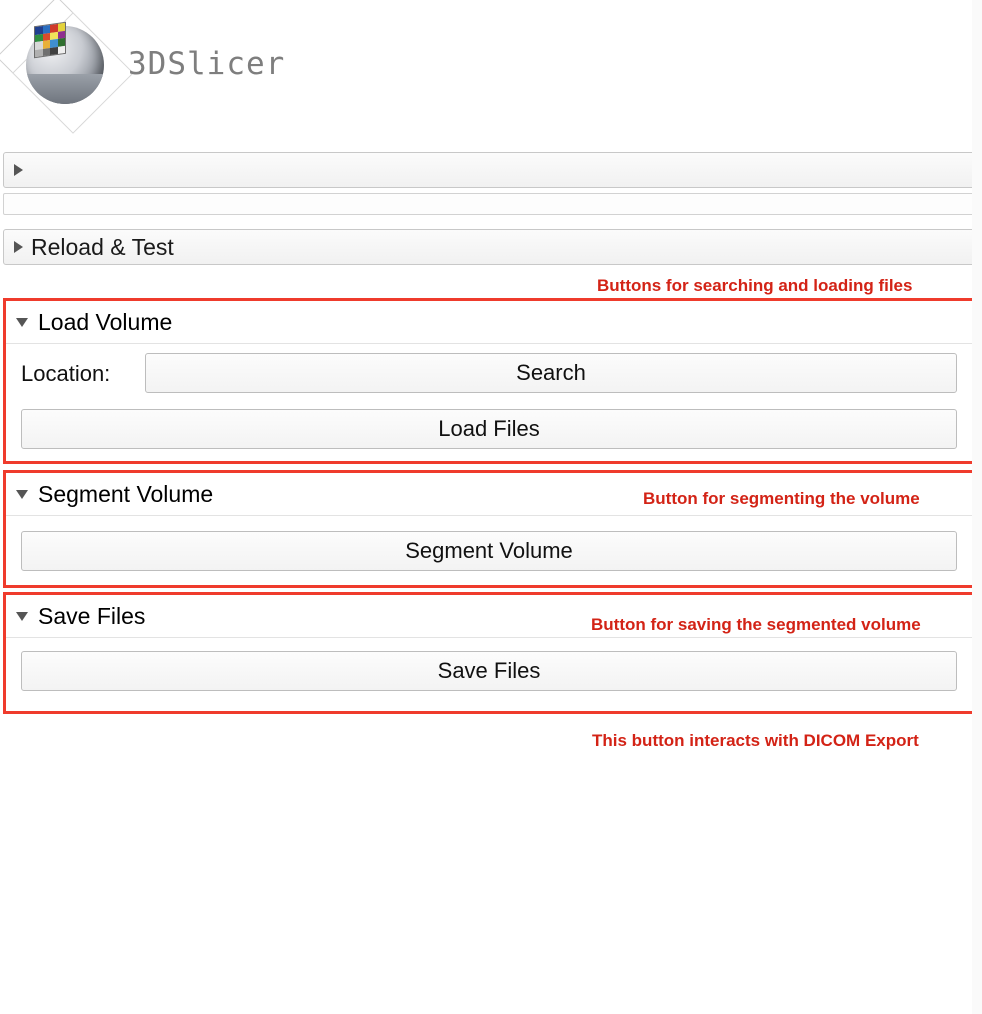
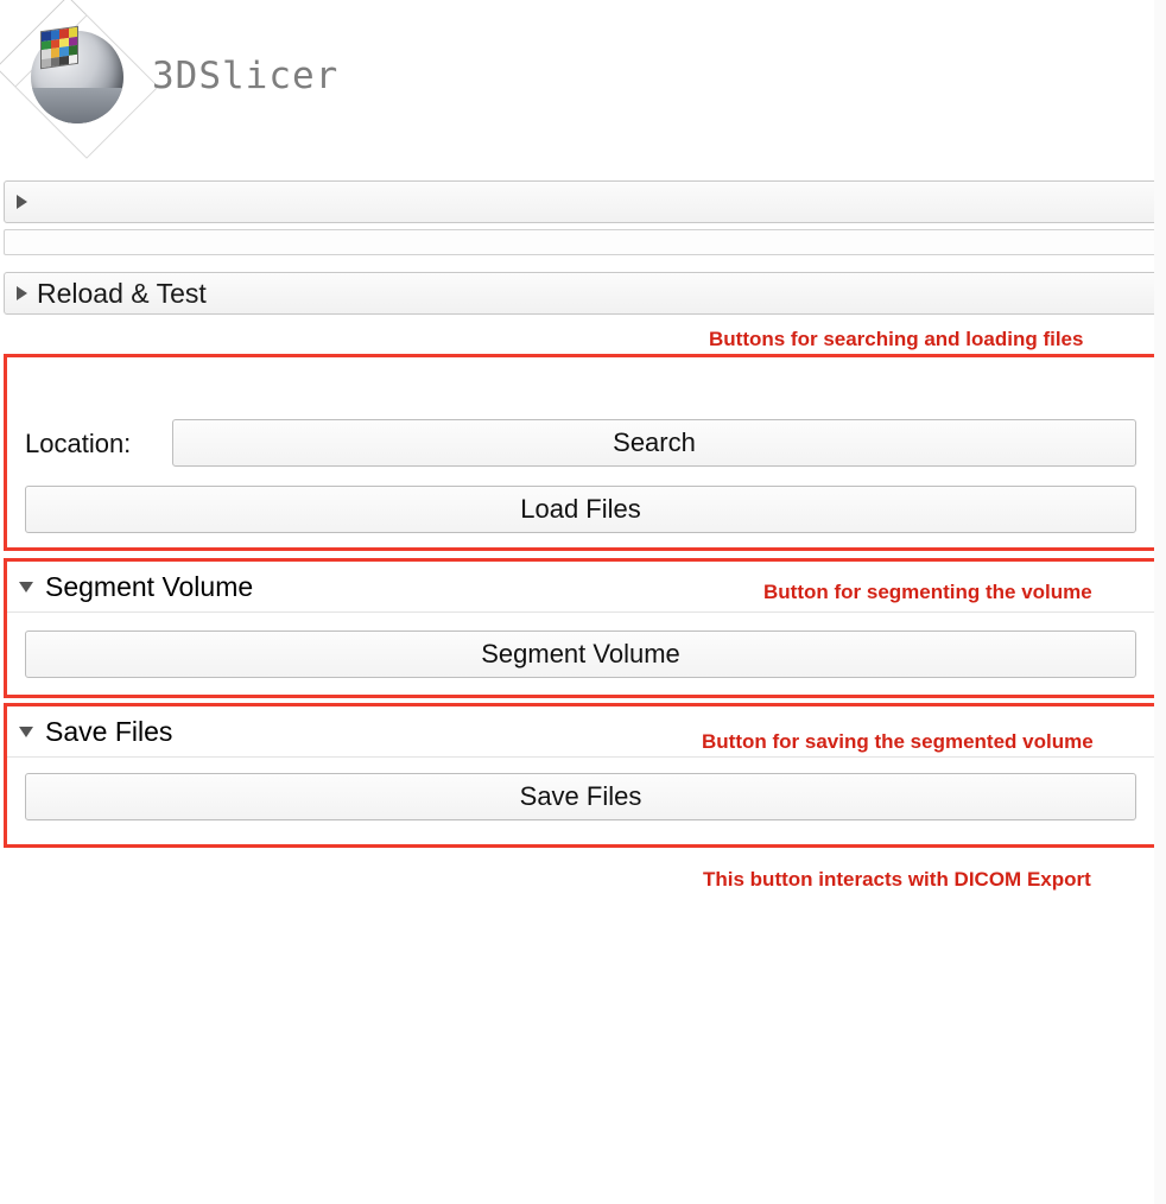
  3DSlicer
  Reload & Test
  Buttons for searching and loading files
- Load Volume
  Location:
  Search
  Load Files
  Segment Volume
  Button for segmenting the volume
  Segment Volume
  Save Files
  Button for saving the segmented volume
  Save Files
  This button interacts with DICOM Export
